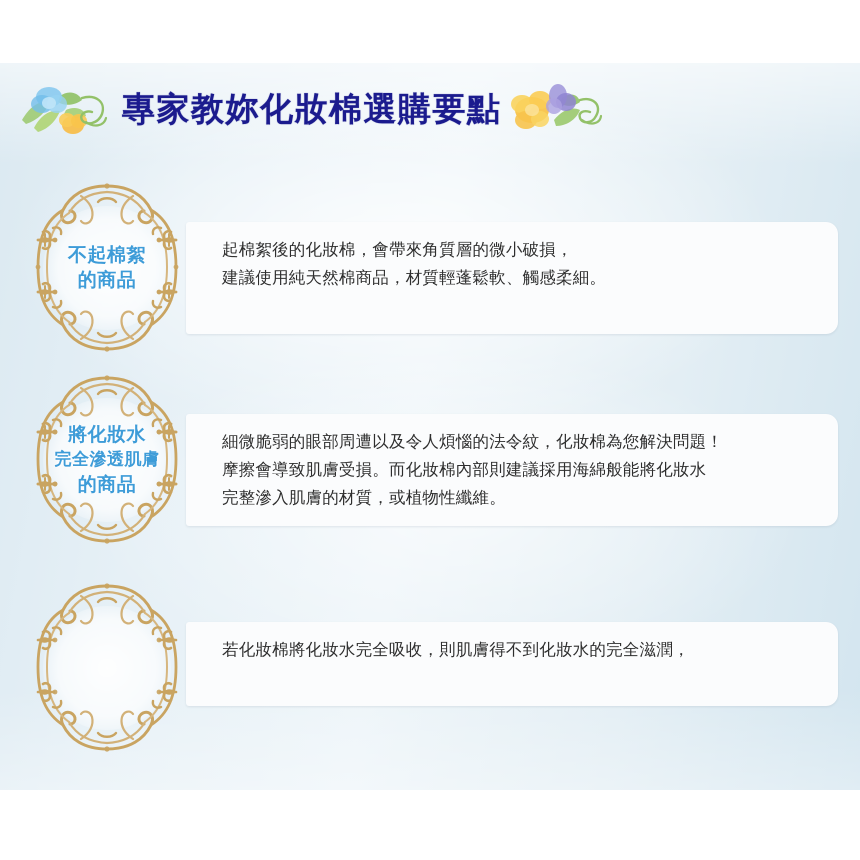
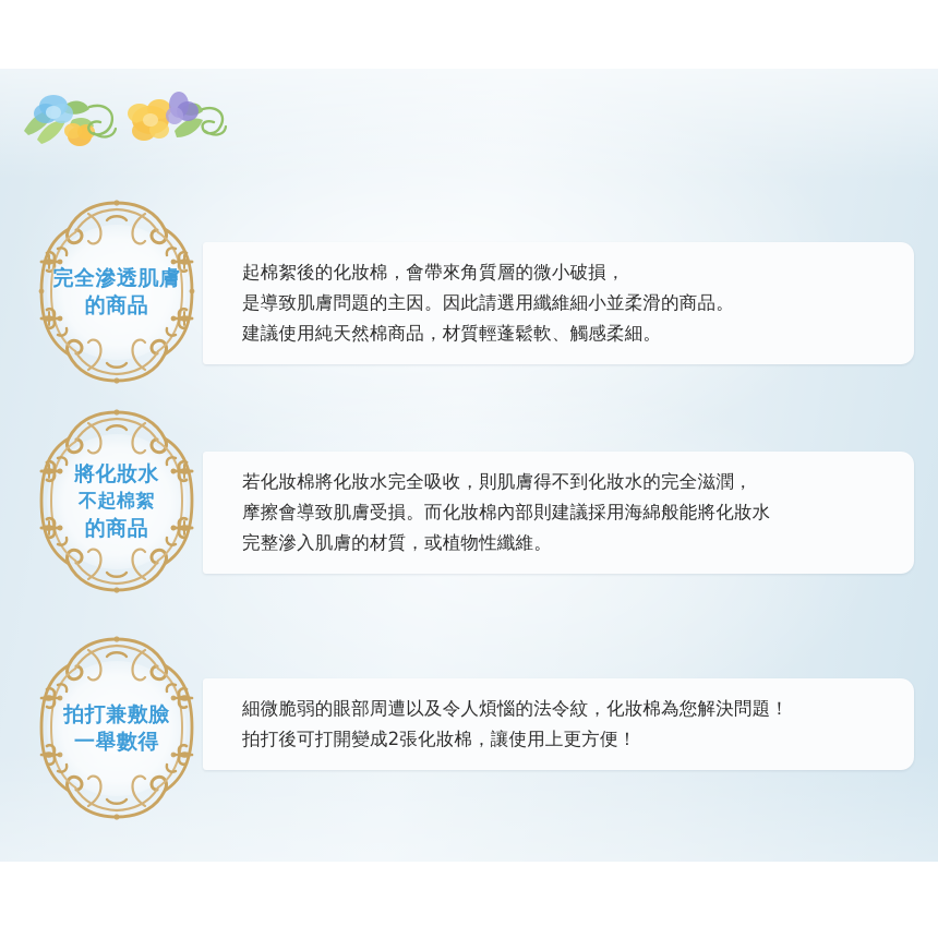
- 專家教妳化妝棉選購要點
  起棉絮後的化妝棉，會帶來角質層的微小破損，
+ 是導致肌膚問題的主因。因此請選用纖維細小並柔滑的商品。
  建議使用純天然棉商品，材質輕蓬鬆軟、觸感柔細。
- 不起棉絮
+ 完全滲透肌膚
  的商品
- 細微脆弱的眼部周遭以及令人煩惱的法令紋，化妝棉為您解決問題！
+ 若化妝棉將化妝水完全吸收，則肌膚得不到化妝水的完全滋潤，
  摩擦會導致肌膚受損。而化妝棉內部則建議採用海綿般能將化妝水
  完整滲入肌膚的材質，或植物性纖維。
  將化妝水
- 完全滲透肌膚
+ 不起棉絮
  的商品
- 若化妝棉將化妝水完全吸收，則肌膚得不到化妝水的完全滋潤，
+ 細微脆弱的眼部周遭以及令人煩惱的法令紋，化妝棉為您解決問題！
+ 拍打後可打開變成2張化妝棉，讓使用上更方便！
+ 拍打兼敷臉
+ 一舉數得
